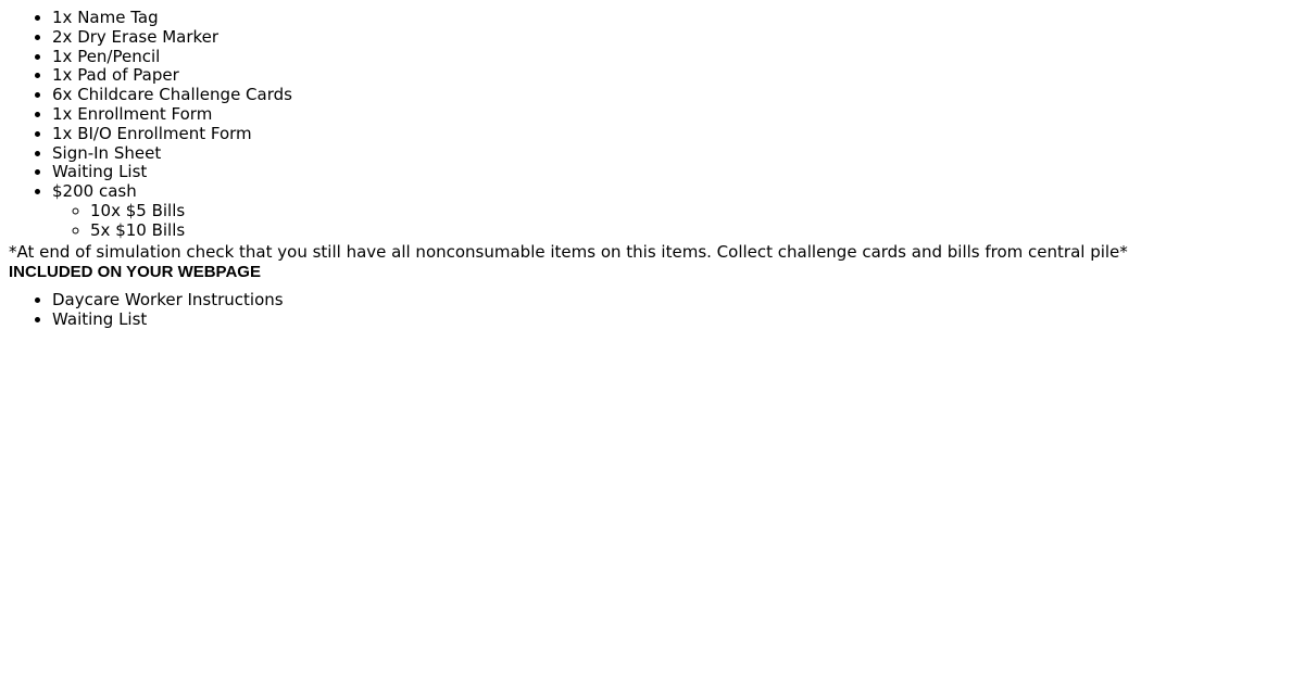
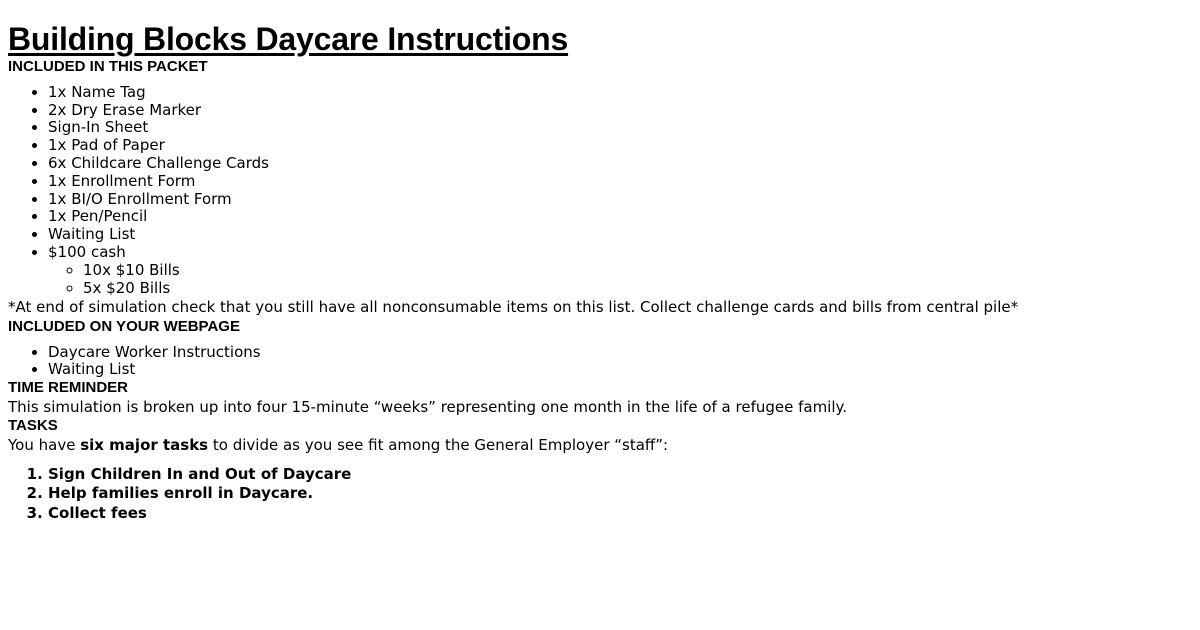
+ Building Blocks Daycare Instructions
+ INCLUDED IN THIS PACKET
  1x Name Tag
  2x Dry Erase Marker
- 1x Pen/Pencil
+ Sign-In Sheet
  1x Pad of Paper
  6x Childcare Challenge Cards
  1x Enrollment Form
  1x BI/O Enrollment Form
- Sign-In Sheet
+ 1x Pen/Pencil
  Waiting List
- $200 cash
+ $100 cash
- 10x $5 Bills
+ 10x $10 Bills
- 5x $10 Bills
+ 5x $20 Bills
- *At end of simulation check that you still have all nonconsumable items on this items. Collect challenge cards and bills from central pile*
+ *At end of simulation check that you still have all nonconsumable items on this list. Collect challenge cards and bills from central pile*
  INCLUDED ON YOUR WEBPAGE
  Daycare Worker Instructions
  Waiting List
+ TIME REMINDER
+ This simulation is broken up into four 15-minute “weeks” representing one month in the life of a refugee family.
+ TASKS
+ You have six major tasks to divide as you see fit among the General Employer “staff”:
+ Sign Children In and Out of Daycare
+ Help families enroll in Daycare.
+ Collect fees
